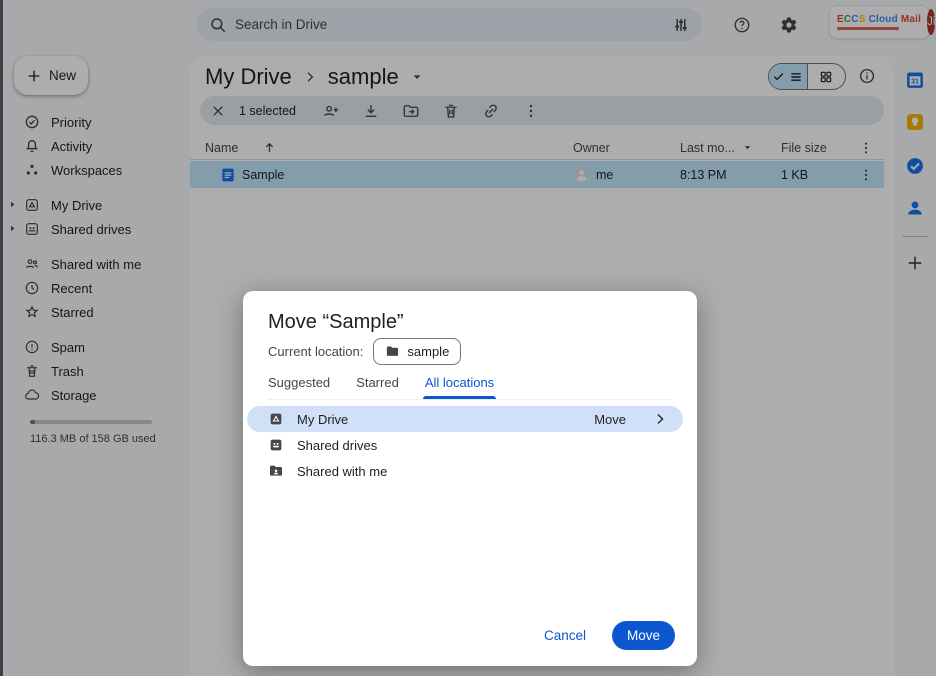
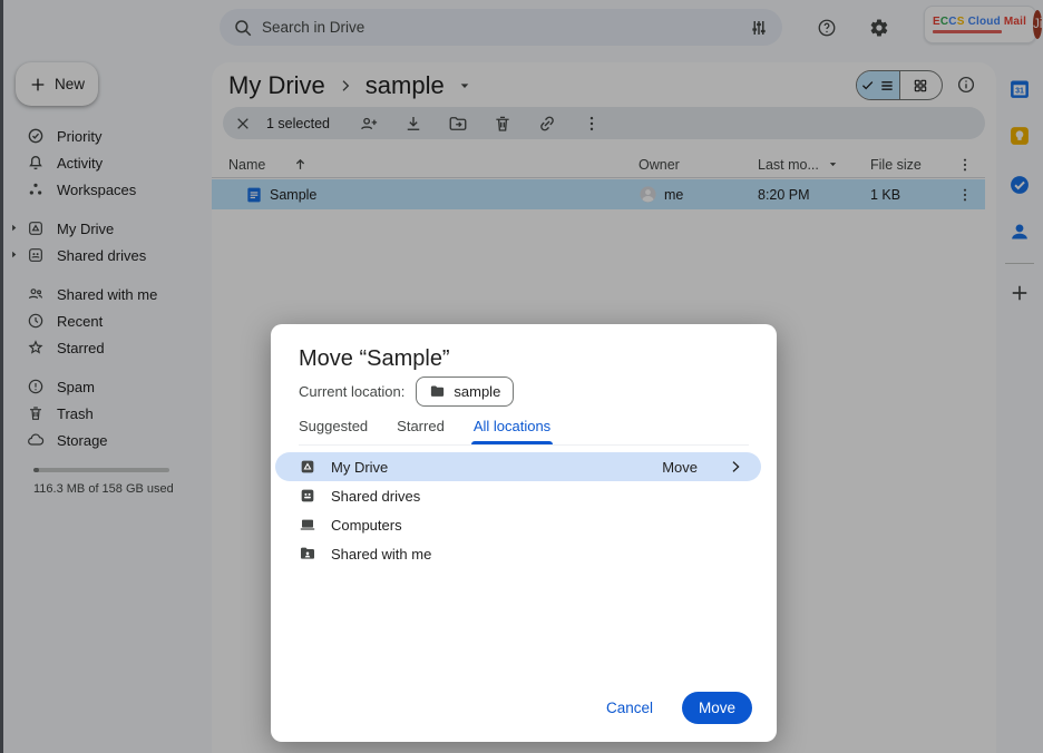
  Search in Drive
  ECCS Cloud Mail
  Ji
  New
  Priority
  Activity
  Workspaces
  My Drive
  Shared drives
  Shared with me
  Recent
  Starred
  Spam
  Trash
  Storage
  116.3 MB of 158 GB used
  My Drive
  sample
  1 selected
  Name
  Owner
  Last mo...
  File size
  Sample
  me
- 8:13 PM
+ 8:20 PM
  1 KB
  31
  Move “Sample”
  Current location:
  sample
  Suggested
  Starred
  All locations
  My Drive
  Move
  Shared drives
+ Computers
  Shared with me
  Cancel
  Move
